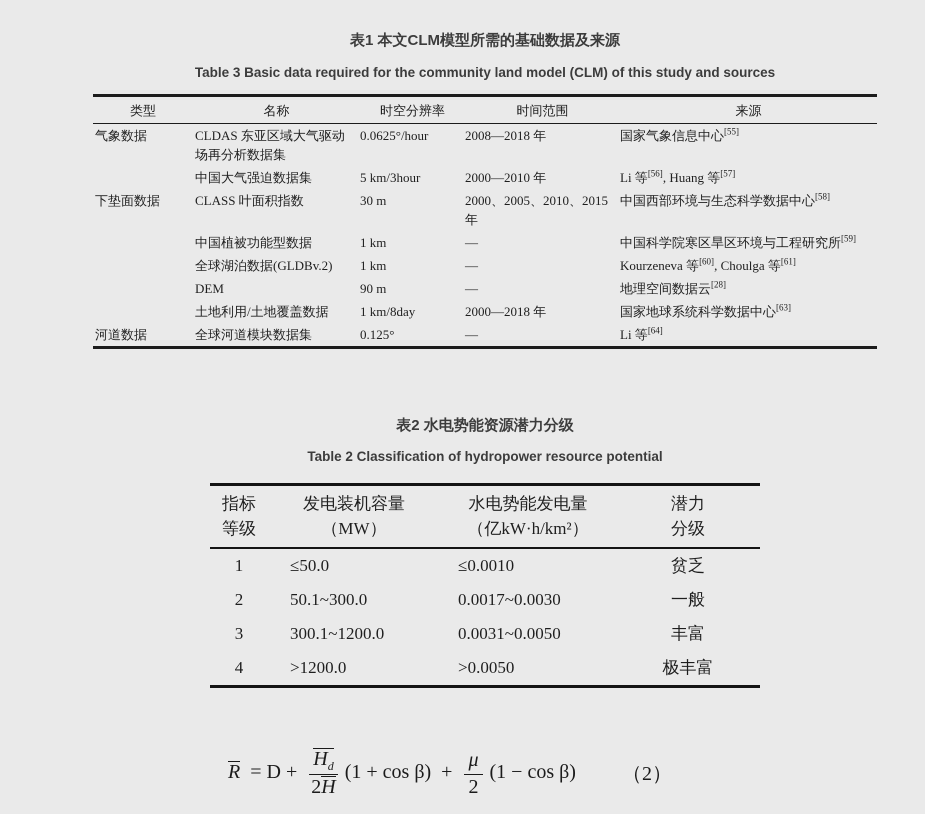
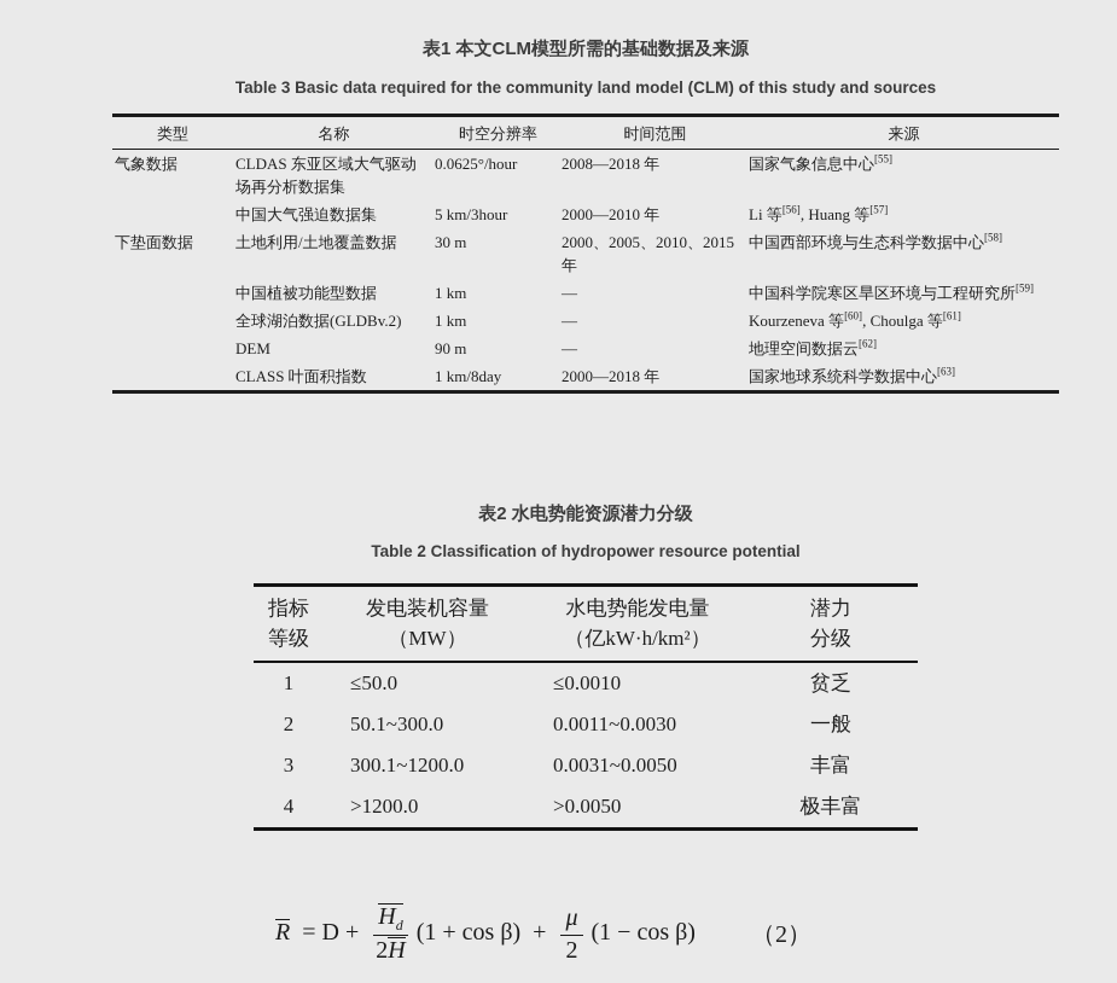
  表1 本文CLM模型所需的基础数据及来源
  Table 3 Basic data required for the community land model (CLM) of this study and sources
  类型	名称	时空分辨率	时间范围	来源
  气象数据	CLDAS 东亚区域大气驱动场再分析数据集	0.0625°/hour	2008—2018 年	国家气象信息中心[55]
  	中国大气强迫数据集	5 km/3hour	2000—2010 年	Li 等[56], Huang 等[57]
- 下垫面数据	CLASS 叶面积指数	30 m	2000、2005、2010、2015 年	中国西部环境与生态科学数据中心[58]
+ 下垫面数据	土地利用/土地覆盖数据	30 m	2000、2005、2010、2015 年	中国西部环境与生态科学数据中心[58]
  	中国植被功能型数据	1 km	—	中国科学院寒区旱区环境与工程研究所[59]
  	全球湖泊数据(GLDBv.2)	1 km	—	Kourzeneva 等[60], Choulga 等[61]
- 	DEM	90 m	—	地理空间数据云[28]
+ 	DEM	90 m	—	地理空间数据云[62]
- 	土地利用/土地覆盖数据	1 km/8day	2000—2018 年	国家地球系统科学数据中心[63]
+ 	CLASS 叶面积指数	1 km/8day	2000—2018 年	国家地球系统科学数据中心[63]
- 河道数据	全球河道模块数据集	0.125°	—	Li 等[64]
  表2 水电势能资源潜力分级
  Table 2 Classification of hydropower resource potential
  指标 等级	发电装机容量 （MW）	水电势能发电量 （亿kW·h/km²）	潜力 分级
  1	≤50.0	≤0.0010	贫乏
- 2	50.1~300.0	0.0017~0.0030	一般
+ 2	50.1~300.0	0.0011~0.0030	一般
  3	300.1~1200.0	0.0031~0.0050	丰富
  4	>1200.0	>0.0050	极丰富
  R = D +
  Hd
  2H
  (1 + cos β) +
  μ
  2
  (1 − cos β)
  （2）
